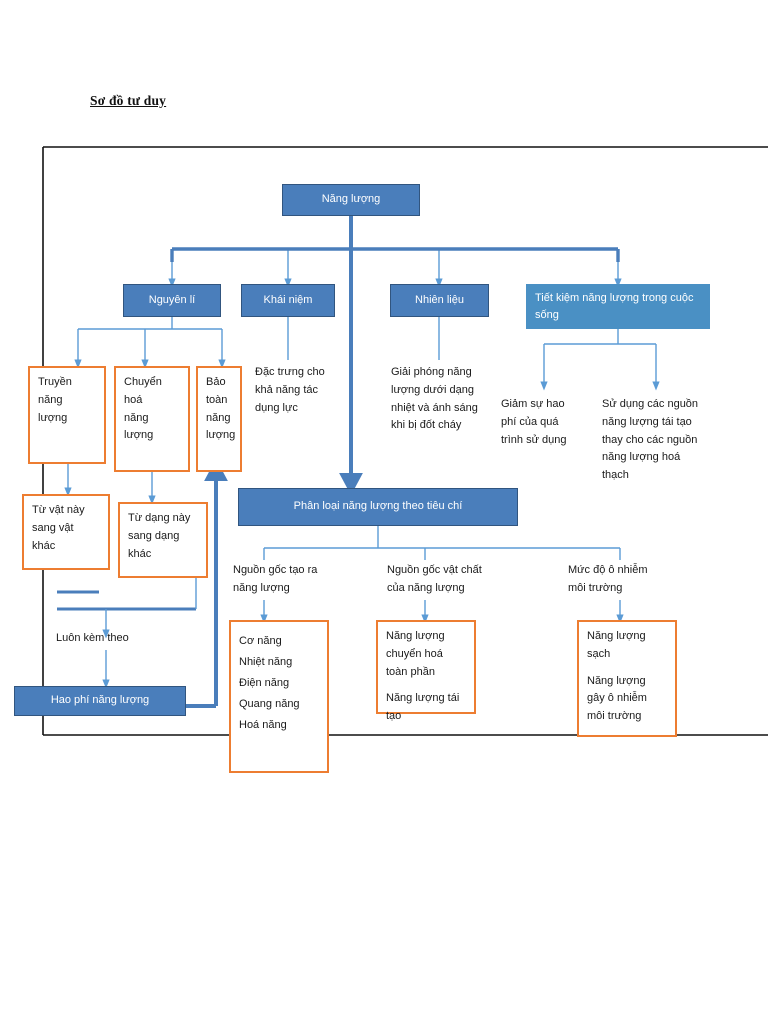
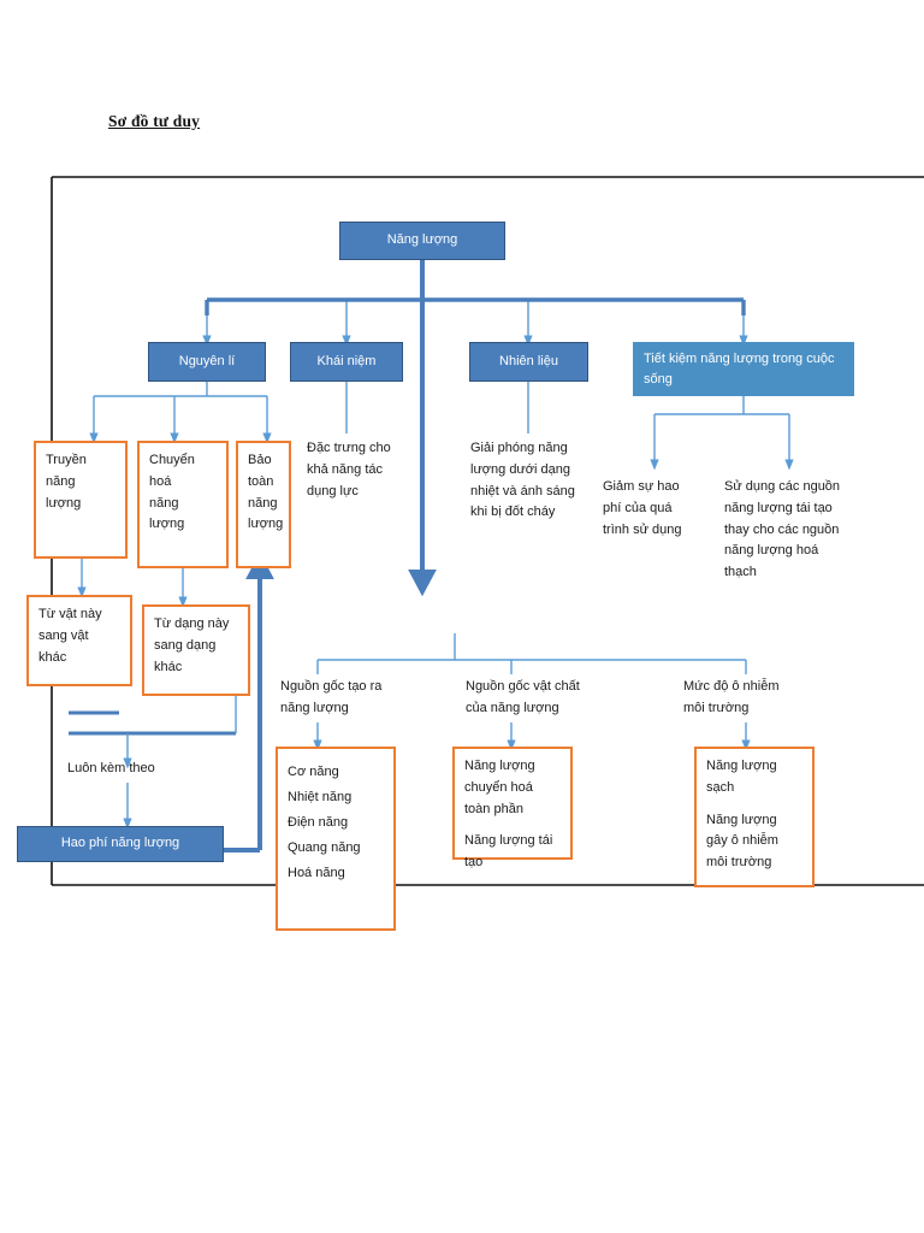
  Sơ đồ tư duy
  Năng lượng
  Nguyên lí
  Khái niệm
  Nhiên liệu
  Tiết kiệm năng lượng trong cuộc sống
  Truyền
  năng
  lượng
  Chuyển
  hoá
  năng
  lượng
  Bảo
  toàn
  năng
  lượng
  Từ vật này
  sang vật
  khác
  Từ dạng này
  sang dạng
  khác
  Luôn kèm theo
  Hao phí năng lượng
  Đặc trưng cho
  khả năng tác
  dụng lực
  Giải phóng năng
  lượng dưới dạng
  nhiệt và ánh sáng
  khi bị đốt cháy
  Giảm sự hao
  phí của quá
  trình sử dụng
  Sử dụng các nguồn
  năng lượng tái tạo
  thay cho các nguồn
  năng lượng hoá
  thạch
- Phân loại năng lượng theo tiêu chí
  Nguồn gốc tạo ra
  năng lượng
  Nguồn gốc vật chất
  của năng lượng
  Mức độ ô nhiễm
  môi trường
  Cơ năng
  Nhiệt năng
  Điện năng
  Quang năng
  Hoá năng
  Năng lượng
  chuyển hoá
  toàn phần
  Năng lượng tái
  tạo
  Năng lượng
  sạch
  Năng lượng
  gây ô nhiễm
  môi trường
